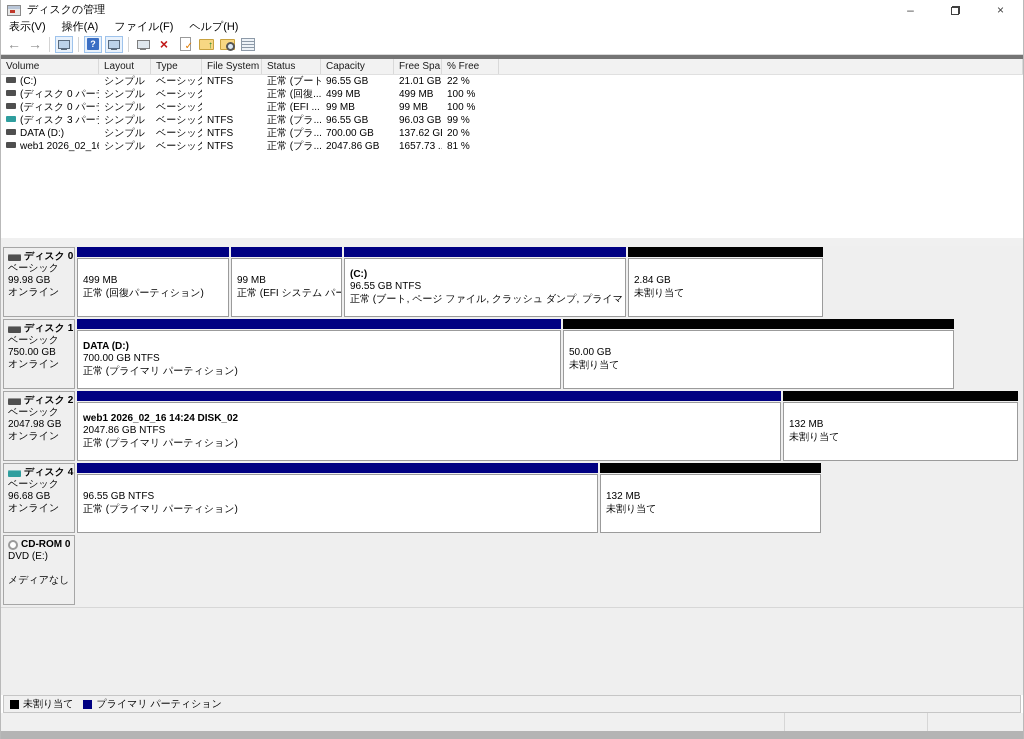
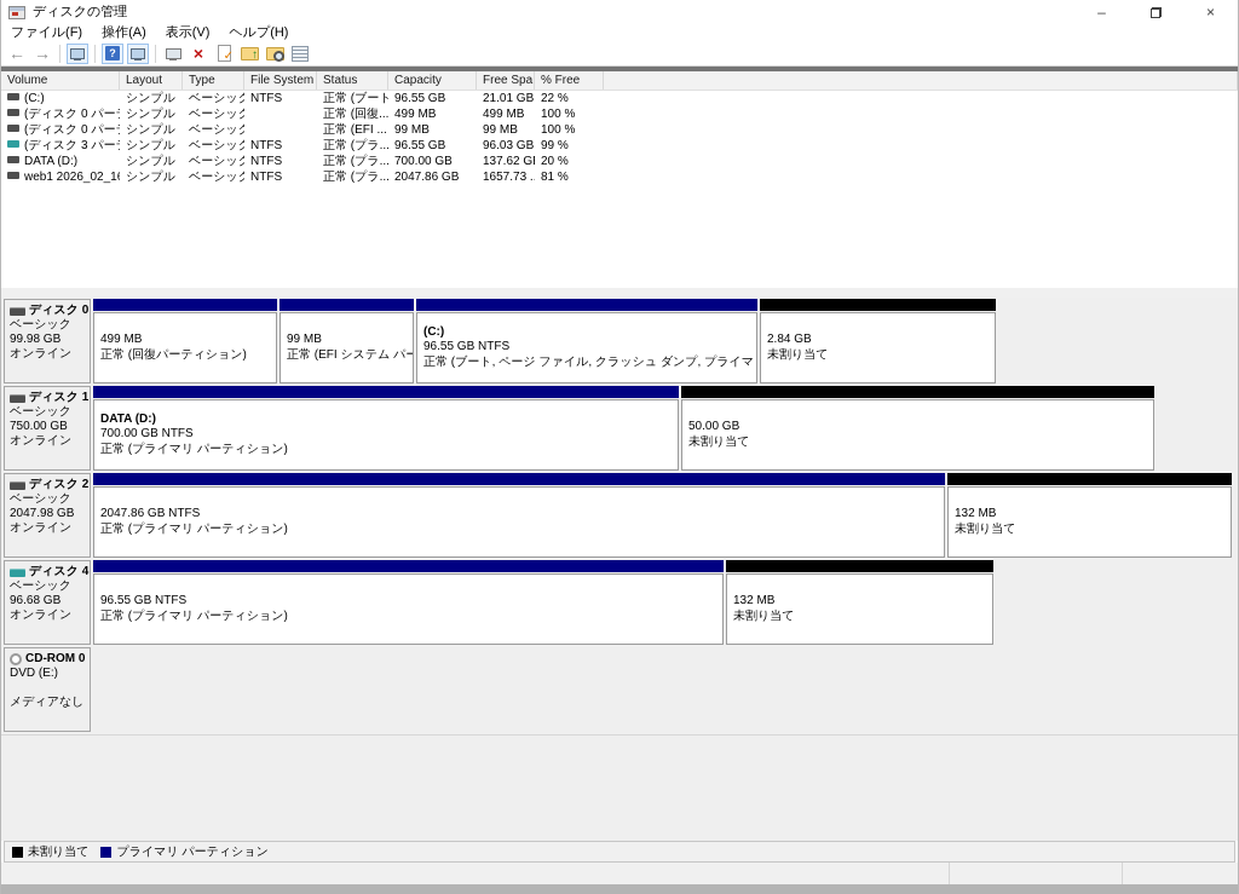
  ディスクの管理
  –
  ×
- 表示(V)
+ ファイル(F)
  操作(A)
- ファイル(F)
+ 表示(V)
  ヘルプ(H)
  ←
  →
  ?
  ×
  ✓
  ↑
  Volume
  Layout
  Type
  File System
  Status
  Capacity
  Free Spa.
  % Free
  (C:)
  シンプル
  ベーシック
  NTFS
  96.55 GB
  21.01 GB
  22 %
  シンプル
  ベーシック
  正常 (回復...
  499 MB
  499 MB
  100 %
  シンプル
  ベーシック
  正常 (EFI ...
  99 MB
  99 MB
  100 %
  シンプル
  ベーシック
  NTFS
  正常 (プラ...
  96.55 GB
  96.03 GB
  99 %
  DATA (D:)
  シンプル
  ベーシック
  NTFS
  正常 (プラ...
  700.00 GB
  137.62 G
  20 %
  web1 2026_02_1
  シンプル
  ベーシック
  NTFS
  正常 (プラ...
  2047.86 GB
  1657.73 .
  81 %
  ディスク 0
  ベーシック
  99.98 GB
  オンライン
  499 MB
  正常 (回復パーティション)
  99 MB
  (C:)
  96.55 GB NTFS
  正常 (ブート, ページ ファイル, クラッシュ ダンプ, プライマ
  2.84 GB
  未割り当て
  ディスク 1
  ベーシック
  750.00 GB
  オンライン
  DATA (D:)
  700.00 GB NTFS
  正常 (プライマリ パーティション)
  50.00 GB
  未割り当て
  ディスク 2
  ベーシック
  2047.98 GB
  オンライン
- web1 2026_02_16 14:24 DISK_02
  2047.86 GB NTFS
  正常 (プライマリ パーティション)
  132 MB
  未割り当て
  ディスク 4
  ベーシック
  96.68 GB
  オンライン
  96.55 GB NTFS
  正常 (プライマリ パーティション)
  132 MB
  未割り当て
  CD-ROM 0
  DVD (E:)
  メディアなし
  未割り当て
  プライマリ パーティション
